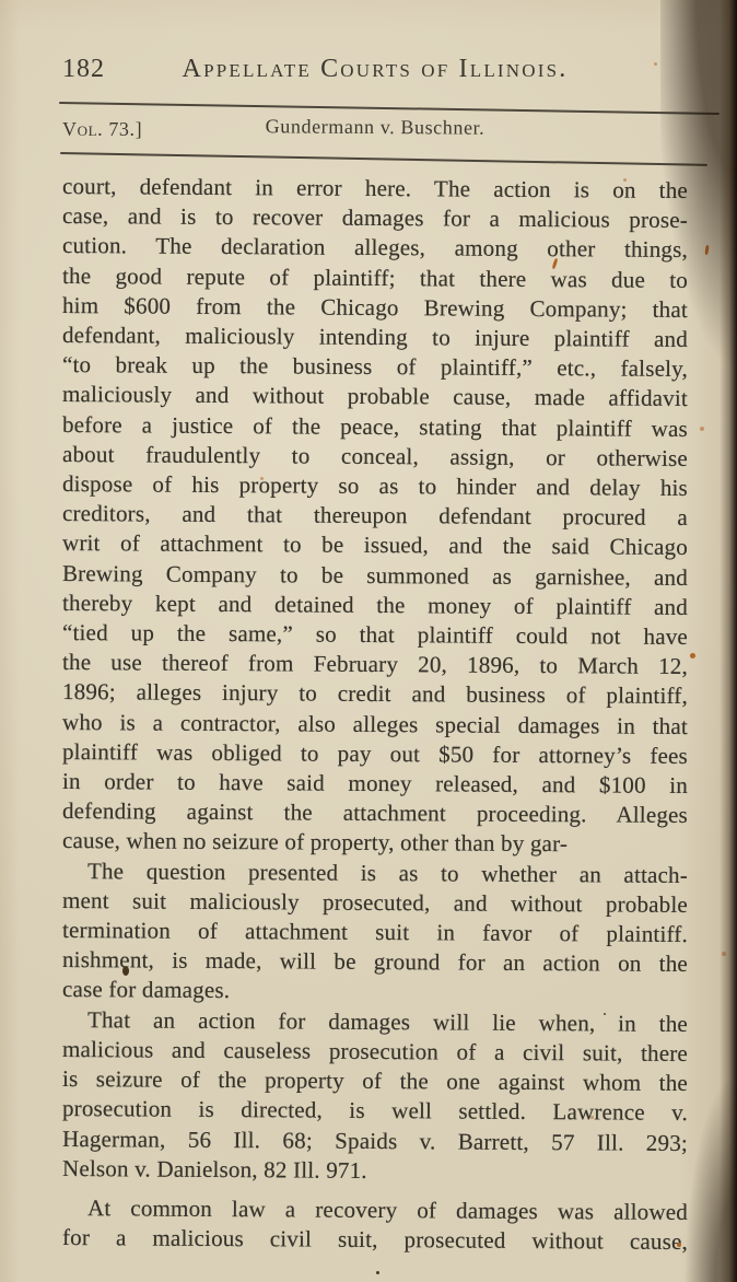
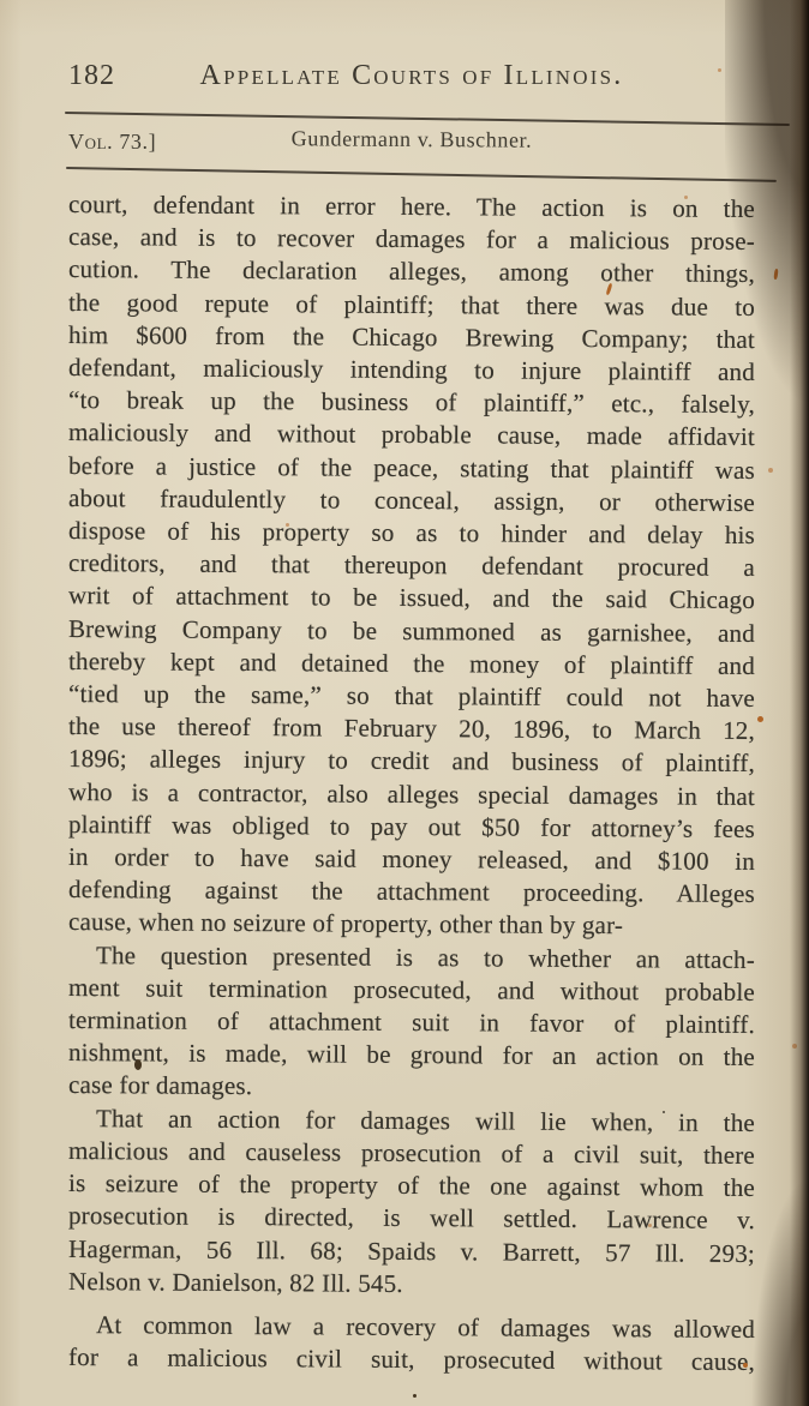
  182
  Appellate Courts of Illinois.
  Vol. 73.]
  Gundermann v. Buschner.
  court, defendant in error here. The action is on
  case, and is to recover damages for a malicious pro
  cution. The declaration alleges, among other thin
  the good repute of plaintiff; that there was due
  him $600 from the Chicago Brewing Company; t
  defendant, maliciously intending to injure plaintiff a
  “to break up the business of plaintiff,” etc., fals
  maliciously and without probable cause, made affida
  before a justice of the peace, stating that plaintiff
  about fraudulently to conceal, assign, or otherw
  dispose of his property so as to hinder and delay his
  creditors, and that thereupon defendant procured a
  writ of attachment to be issued, and the said Chicago
  Brewing Company to be summoned as garnishee, and
  thereby kept and detained the money of plaintiff and
  “tied up the same,” so that plaintiff could not have
  the use thereof from February 20, 1896, to March 12,
  1896; alleges injury to credit and business of plaintiff,
  who is a contractor, also alleges special damages in that
  plaintiff was obliged to pay out $50 for attorney’s fees
  in order to have said money released, and $100 in
  defending against the attachment proceeding. Alleges
  cause, when no seizure of property, other than by gar-
  The question presented is as to whether an attach-
- ment suit maliciously prosecuted, and without probable
+ ment suit termination prosecuted, and without probable
  termination of attachment suit in favor of plaintiff.
  nishment, is made, will be ground for an action on th
  case for damages.
  That an action for damages will lie when, in th
  malicious and causeless prosecution of a civil suit, ther
  is seizure of the property of the one against whom th
  prosecution is directed, is well settled. Lawrence v
  Hagerman, 56 Ill. 68; Spaids v. Barrett, 57 Ill. 293
- Nelson v. Danielson, 82 Ill. 971.
+ Nelson v. Danielson, 82 Ill. 545.
  At common law a recovery of damages was allowe
  for a malicious civil suit, prosecuted without cause
